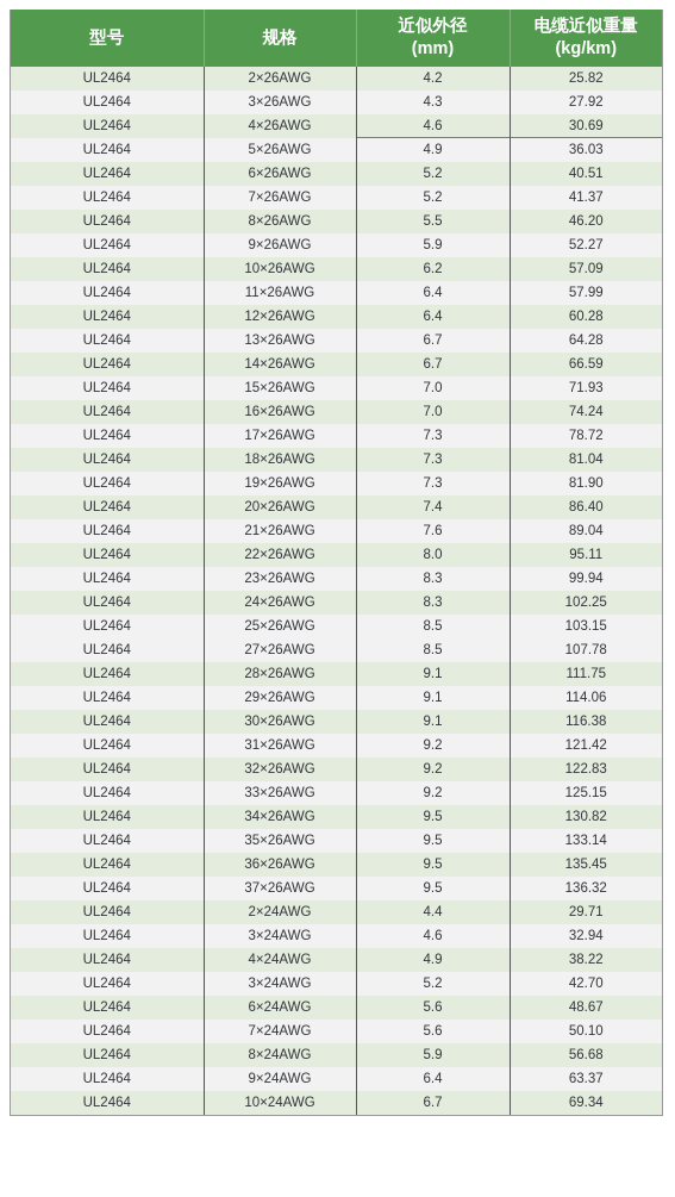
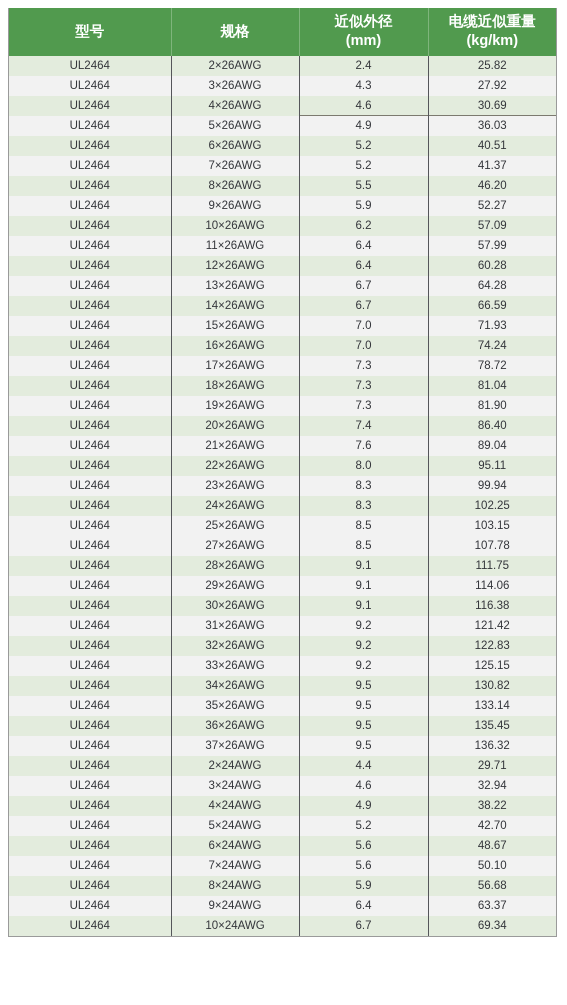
  型号	规格	近似外径 (mm)	电缆近似重量 (kg/km)
- UL2464	2×26AWG	4.2	25.82
+ UL2464	2×26AWG	2.4	25.82
  UL2464	3×26AWG	4.3	27.92
  UL2464	4×26AWG	4.6	30.69
  UL2464	5×26AWG	4.9	36.03
  UL2464	6×26AWG	5.2	40.51
  UL2464	7×26AWG	5.2	41.37
  UL2464	8×26AWG	5.5	46.20
  UL2464	9×26AWG	5.9	52.27
  UL2464	10×26AWG	6.2	57.09
  UL2464	11×26AWG	6.4	57.99
  UL2464	12×26AWG	6.4	60.28
  UL2464	13×26AWG	6.7	64.28
  UL2464	14×26AWG	6.7	66.59
  UL2464	15×26AWG	7.0	71.93
  UL2464	16×26AWG	7.0	74.24
  UL2464	17×26AWG	7.3	78.72
  UL2464	18×26AWG	7.3	81.04
  UL2464	19×26AWG	7.3	81.90
  UL2464	20×26AWG	7.4	86.40
  UL2464	21×26AWG	7.6	89.04
  UL2464	22×26AWG	8.0	95.11
  UL2464	23×26AWG	8.3	99.94
  UL2464	24×26AWG	8.3	102.25
  UL2464	25×26AWG	8.5	103.15
  UL2464	27×26AWG	8.5	107.78
  UL2464	28×26AWG	9.1	111.75
  UL2464	29×26AWG	9.1	114.06
  UL2464	30×26AWG	9.1	116.38
  UL2464	31×26AWG	9.2	121.42
  UL2464	32×26AWG	9.2	122.83
  UL2464	33×26AWG	9.2	125.15
  UL2464	34×26AWG	9.5	130.82
  UL2464	35×26AWG	9.5	133.14
  UL2464	36×26AWG	9.5	135.45
  UL2464	37×26AWG	9.5	136.32
  UL2464	2×24AWG	4.4	29.71
  UL2464	3×24AWG	4.6	32.94
  UL2464	4×24AWG	4.9	38.22
- UL2464	3×24AWG	5.2	42.70
+ UL2464	5×24AWG	5.2	42.70
  UL2464	6×24AWG	5.6	48.67
  UL2464	7×24AWG	5.6	50.10
  UL2464	8×24AWG	5.9	56.68
  UL2464	9×24AWG	6.4	63.37
  UL2464	10×24AWG	6.7	69.34
